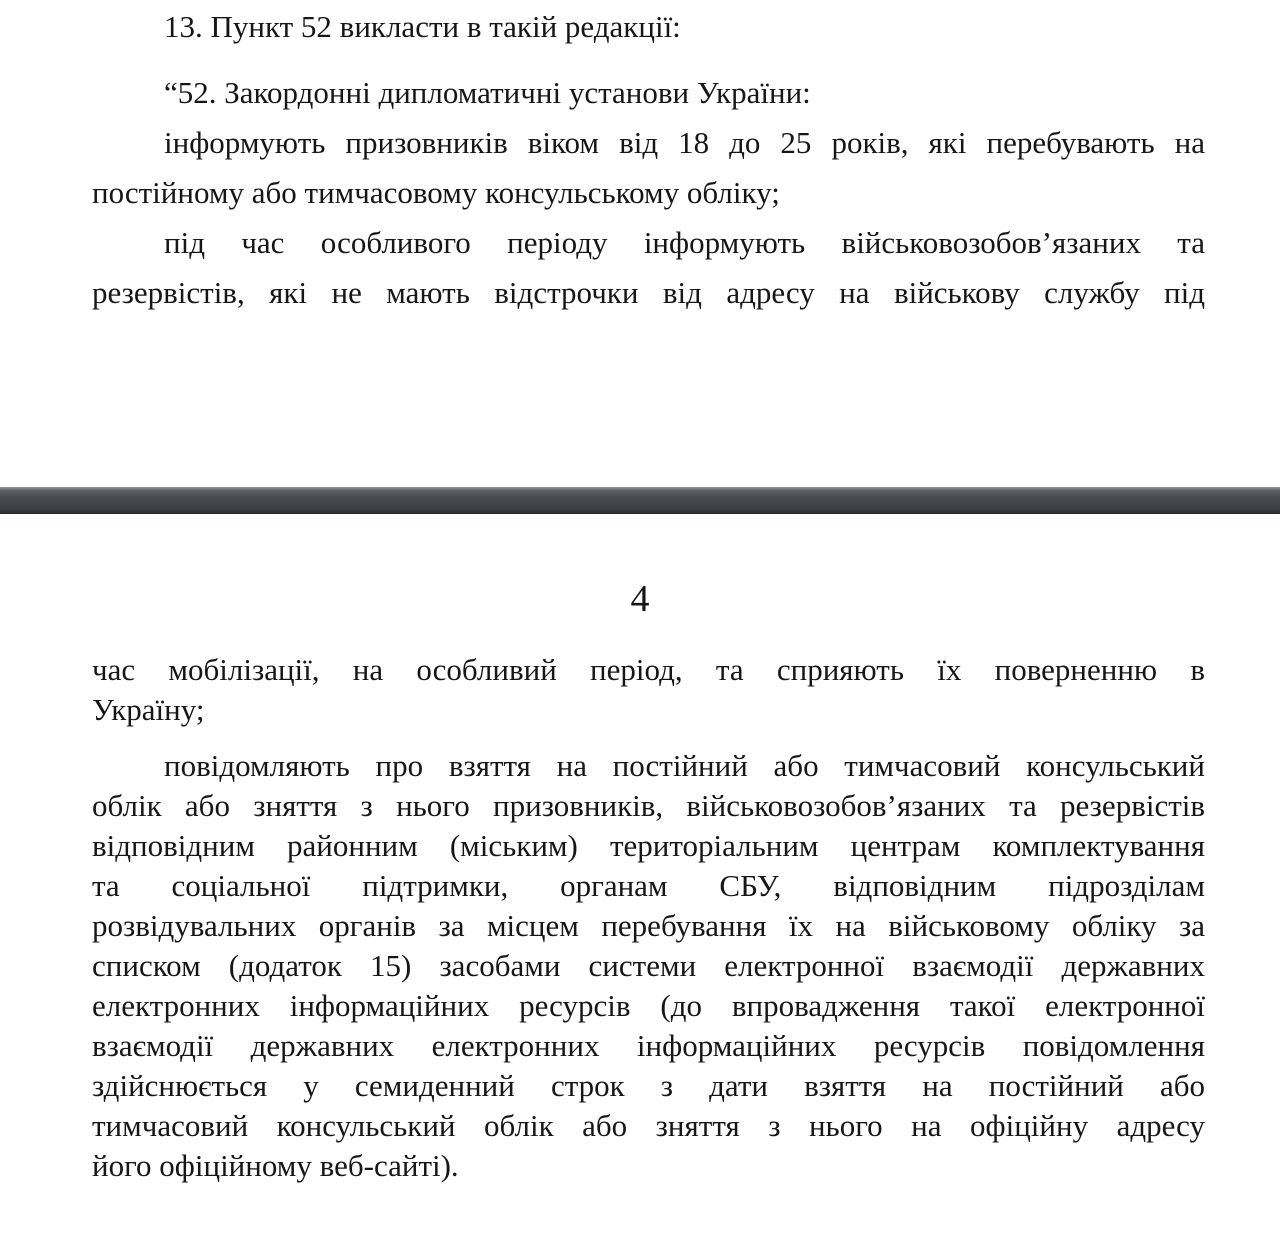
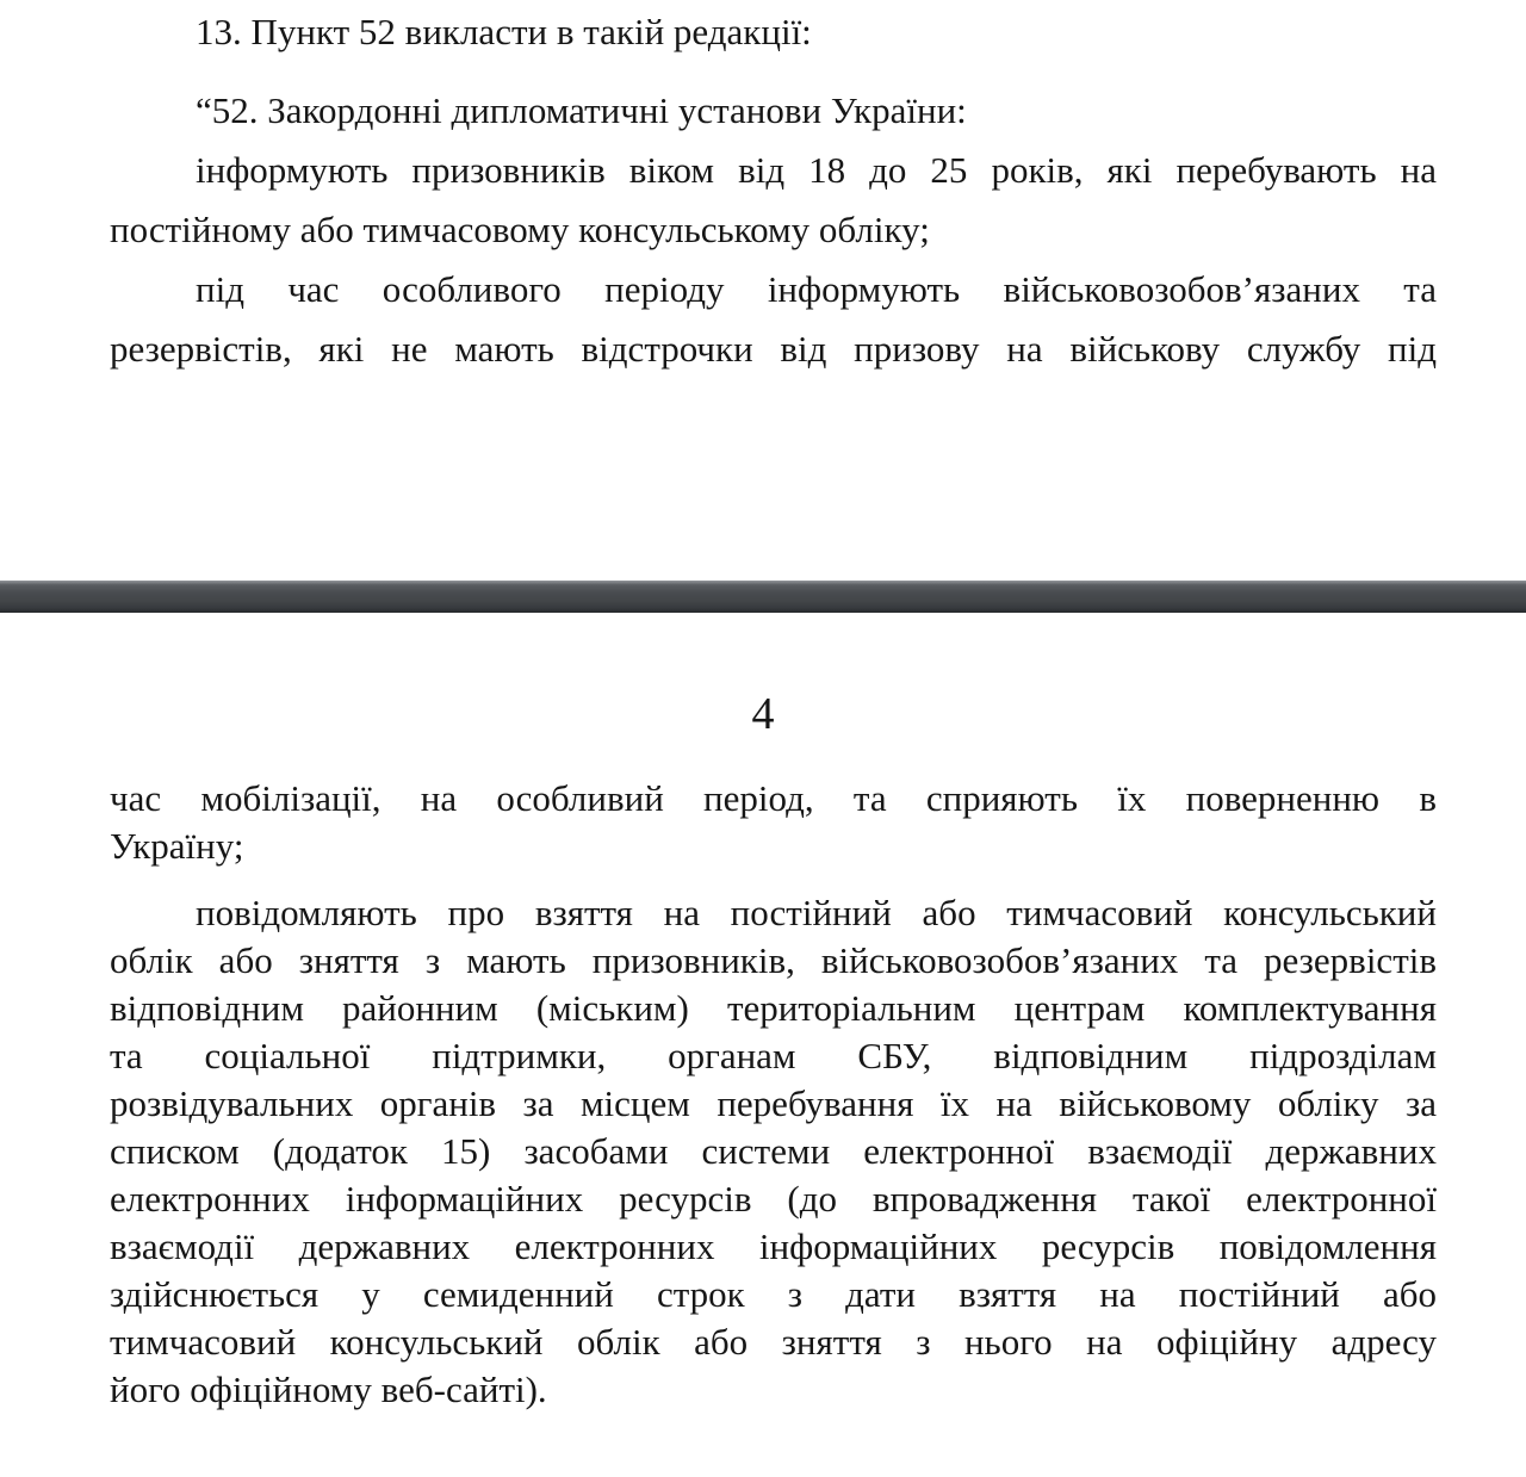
  13. Пункт 52 викласти в такій редакції:
  “52. Закордонні дипломатичні установи України:
  інформують призовників віком від 18 до 25 років, які перебувають на
  постійному або тимчасовому консульському обліку;
  під час особливого періоду інформують військовозобов’язаних та
- резервістів, які не мають відстрочки від адресу на військову службу під
+ резервістів, які не мають відстрочки від призову на військову службу під
  4
  час мобілізації, на особливий період, та сприяють їх поверненню в
  Україну;
  повідомляють про взяття на постійний або тимчасовий консульський
- облік або зняття з нього призовників, військовозобов’язаних та резервістів
+ облік або зняття з мають призовників, військовозобов’язаних та резервістів
  відповідним районним (міським) територіальним центрам комплектування
  та соціальної підтримки, органам СБУ, відповідним підрозділам
  розвідувальних органів за місцем перебування їх на військовому обліку за
  списком (додаток 15) засобами системи електронної взаємодії державних
  електронних інформаційних ресурсів (до впровадження такої електронної
  взаємодії державних електронних інформаційних ресурсів повідомлення
  здійснюється у семиденний строк з дати взяття на постійний або
  тимчасовий консульський облік або зняття з нього на офіційну адресу
  його офіційному веб-сайті).
